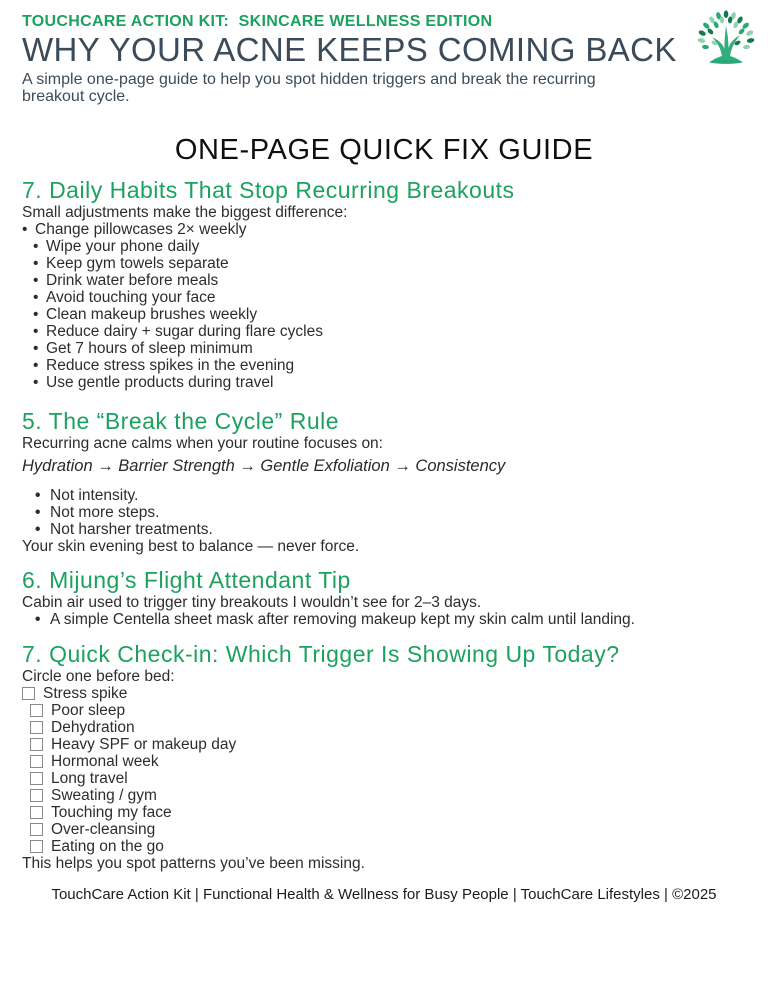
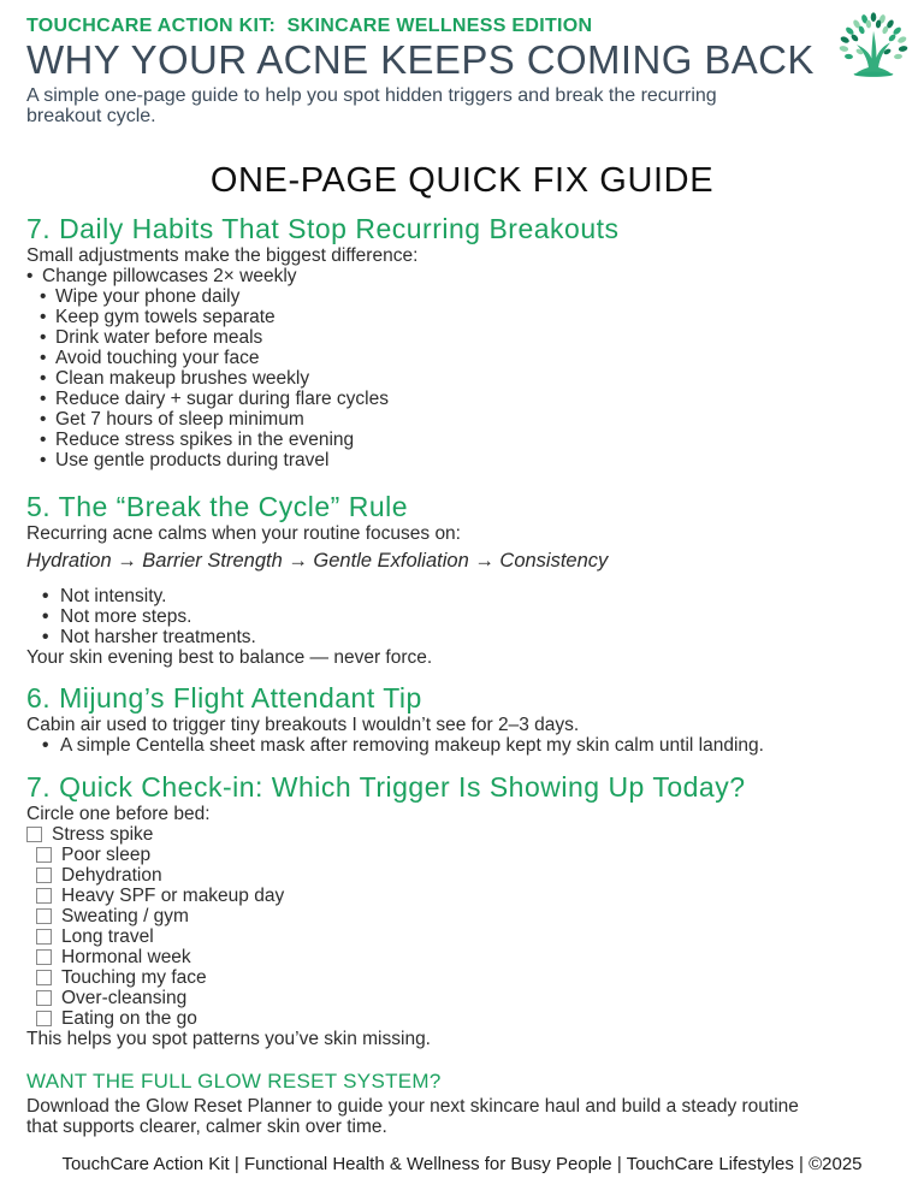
  TOUCHCARE ACTION KIT: SKINCARE WELLNESS EDITION
  WHY YOUR ACNE KEEPS COMING BACK
  A simple one-page guide to help you spot hidden triggers and break the recurring breakout cycle.
  ONE-PAGE QUICK FIX GUIDE
  7. Daily Habits That Stop Recurring Breakouts
  Small adjustments make the biggest difference:
  •
  Change pillowcases 2× weekly
  •
  Wipe your phone daily
  •
  Keep gym towels separate
  •
  Drink water before meals
  •
  Avoid touching your face
  •
  Clean makeup brushes weekly
  •
  Reduce dairy + sugar during flare cycles
  •
  Get 7 hours of sleep minimum
  •
  Reduce stress spikes in the evening
  •
  Use gentle products during travel
  5. The “Break the Cycle” Rule
  Recurring acne calms when your routine focuses on:
  Hydration → Barrier Strength → Gentle Exfoliation → Consistency
  •
  Not intensity.
  •
  Not more steps.
  •
  Not harsher treatments.
  Your skin evening best to balance — never force.
  6. Mijung’s Flight Attendant Tip
  Cabin air used to trigger tiny breakouts I wouldn’t see for 2–3 days.
  •
  A simple Centella sheet mask after removing makeup kept my skin calm until landing.
  7. Quick Check-in: Which Trigger Is Showing Up Today?
  Circle one before bed:
  Stress spike
  Poor sleep
  Dehydration
  Heavy SPF or makeup day
- Hormonal week
+ Sweating / gym
  Long travel
- Sweating / gym
+ Hormonal week
  Touching my face
  Over-cleansing
  Eating on the go
- This helps you spot patterns you’ve been missing.
+ This helps you spot patterns you’ve skin missing.
+ WANT THE FULL GLOW RESET SYSTEM?
+ Download the Glow Reset Planner to guide your next skincare haul and build a steady routine that supports clearer, calmer skin over time.
  TouchCare Action Kit | Functional Health & Wellness for Busy People | TouchCare Lifestyles | ©2025
